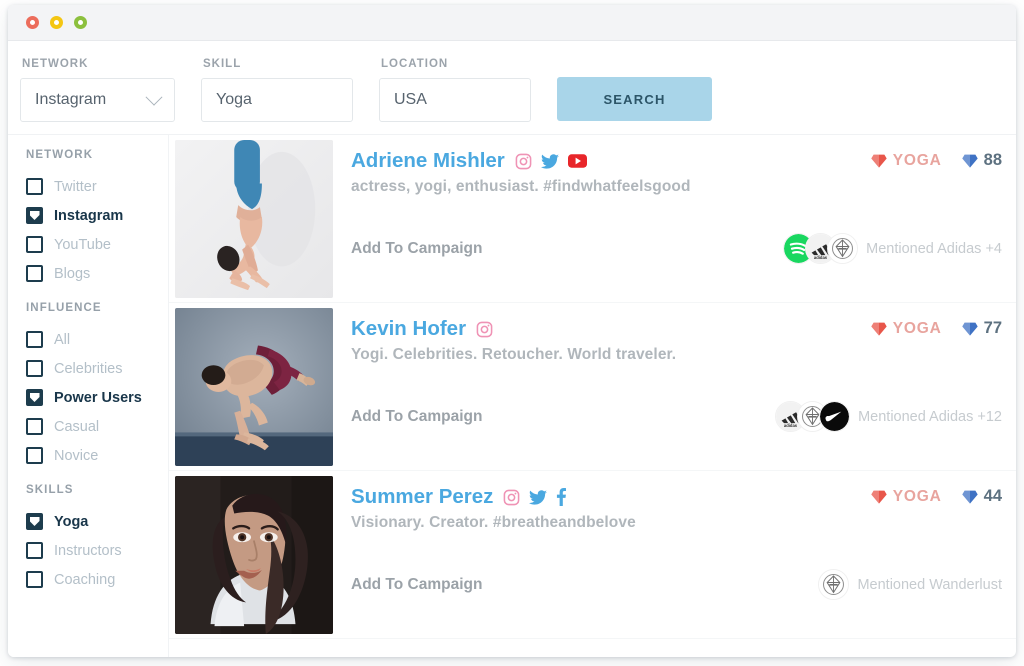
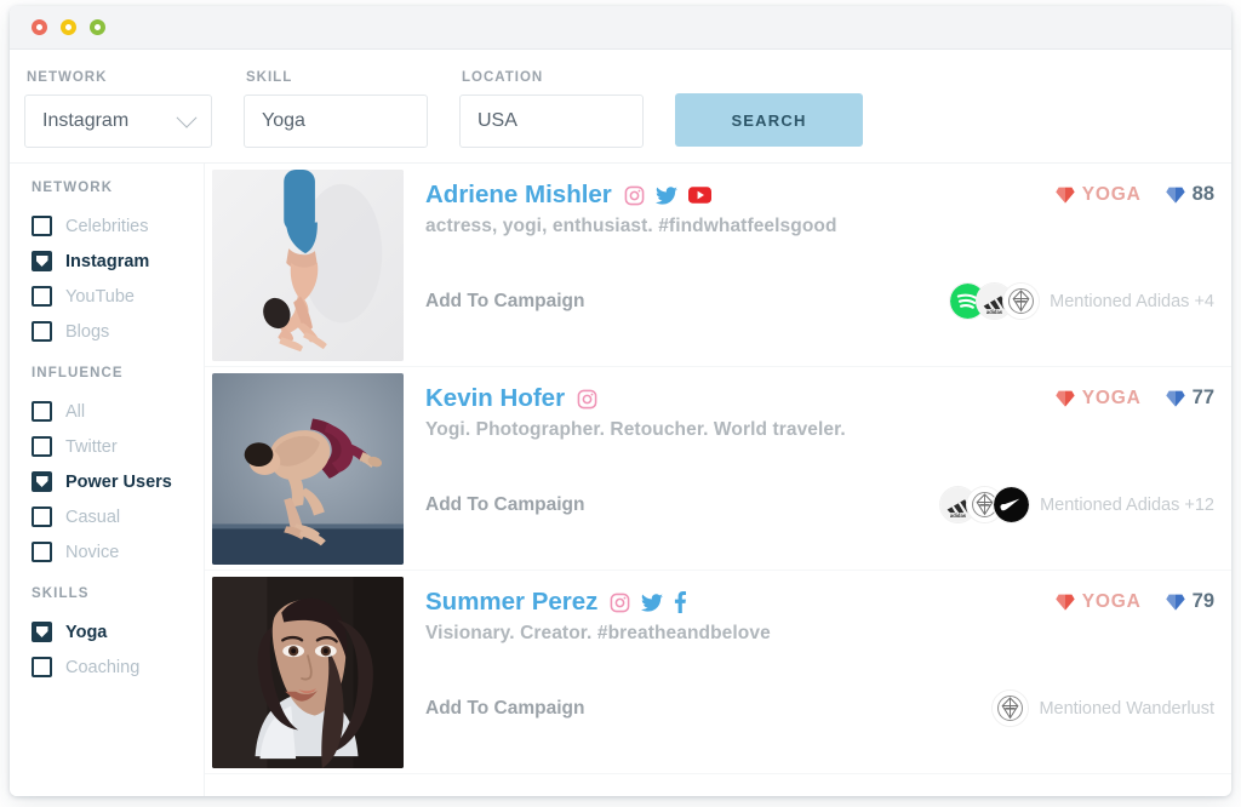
  NETWORK
  Instagram
  SKILL
  Yoga
  LOCATION
  USA
  SEARCH
  NETWORK
- Twitter
+ Celebrities
  Instagram
  YouTube
  Blogs
  INFLUENCE
  All
- Celebrities
+ Twitter
  Power Users
  Casual
  Novice
  SKILLS
  Yoga
- Instructors
  Coaching
  Adriene Mishler
  actress, yogi, enthusiast. #findwhatfeelsgood
  YOGA
  88
  Add To Campaign
  Mentioned Adidas +4
  Kevin Hofer
- Yogi. Celebrities. Retoucher. World traveler.
+ Yogi. Photographer. Retoucher. World traveler.
  YOGA
  77
  Add To Campaign
  Mentioned Adidas +12
  Summer Perez
  Visionary. Creator. #breatheandbelove
  YOGA
- 44
+ 79
  Add To Campaign
  Mentioned Wanderlust
